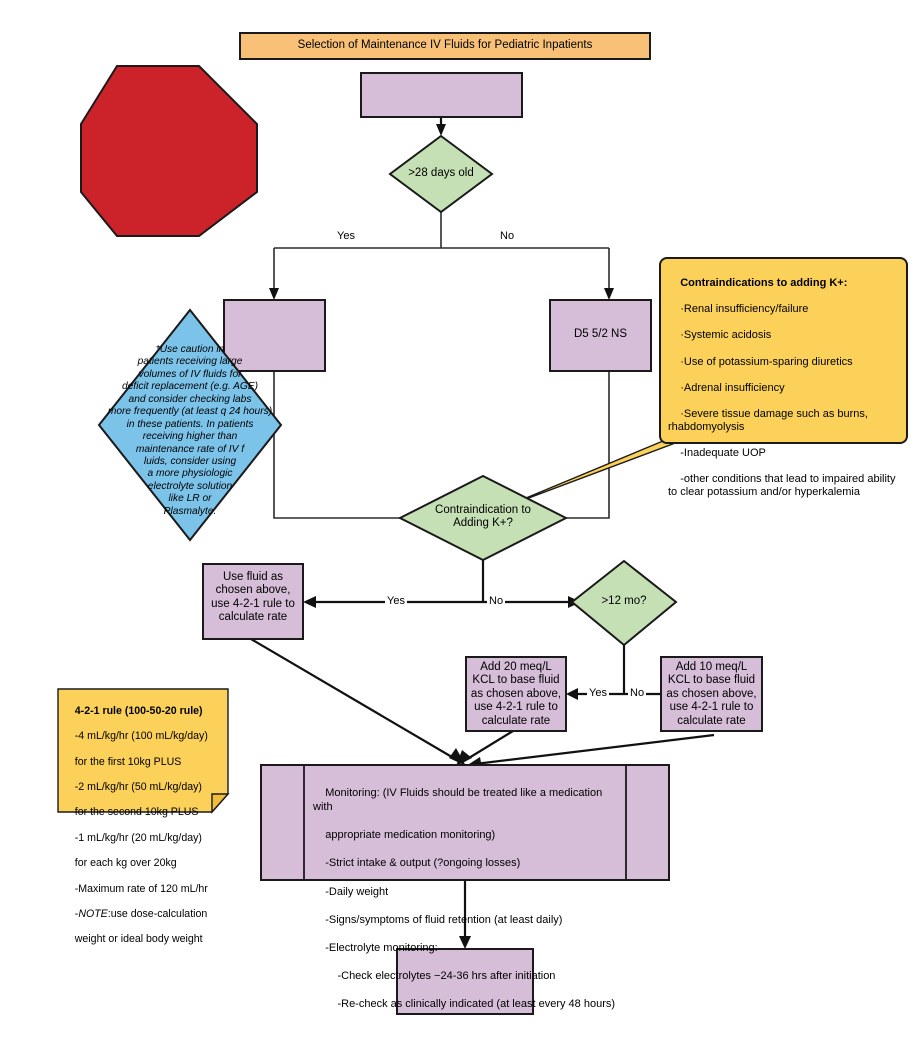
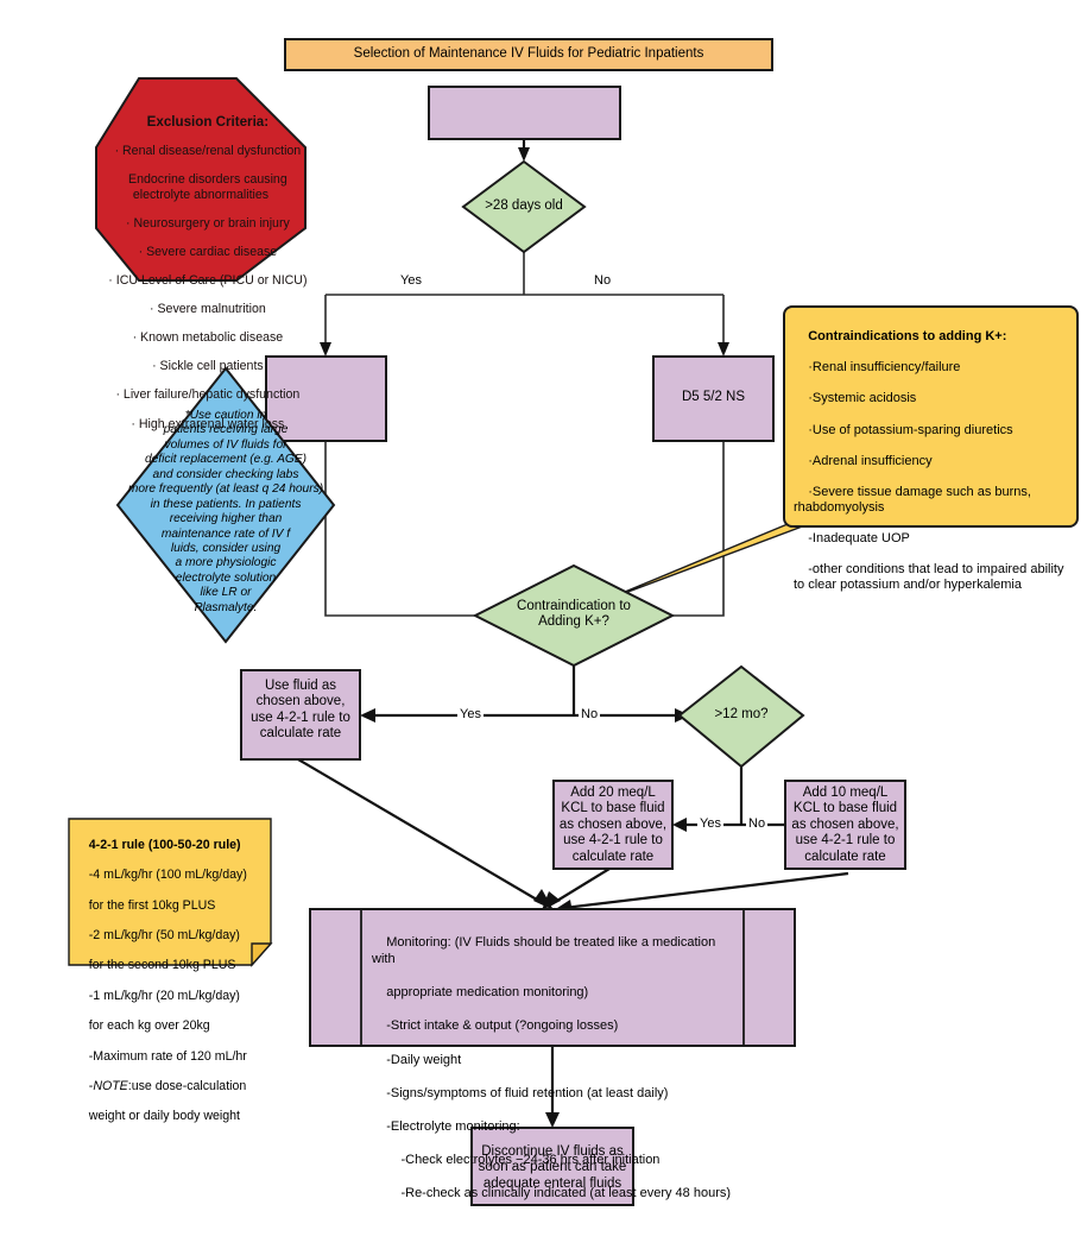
  Selection of Maintenance IV Fluids for Pediatric Inpatients
+ Exclusion Criteria:
+ · Renal disease/renal dysfunction
+ Endocrine disorders causing electrolyte abnormalities
+ · Neurosurgery or brain injury
+ · Severe cardiac disease
+ · ICU Level of Care (PICU or NICU)
+ · Severe malnutrition
+ · Known metabolic disease
+ · Sickle cell patients
+ · Liver failure/hepatic dysfunction
+ · High extrarenal water loss
  >28 days old
  D5 5/2 NS
  *Use caution in
  patients receiving large
  volumes of IV fluids for
  deficit replacement (e.g. AGE)
  and consider checking labs
  more frequently (at least q 24 hours)
  in these patients. In patients
  receiving higher than
  maintenance rate of IV f
  luids, consider using
  a more physiologic
  electrolyte solution
  like LR or
  Plasmalyte.
  Contraindications to adding K+:
  ·Renal insufficiency/failure
  ·Systemic acidosis
  ·Use of potassium-sparing diuretics
  ·Adrenal insufficiency
  ·Severe tissue damage such as burns, rhabdomyolysis
  -Inadequate UOP
  -other conditions that lead to impaired ability to clear potassium and/or hyperkalemia
  Contraindication to
  Adding K+?
  Use fluid as
  chosen above,
  use 4-2-1 rule to
  calculate rate
  >12 mo?
  Add 20 meq/L
  KCL to base fluid
  as chosen above,
  use 4-2-1 rule to
  calculate rate
  Add 10 meq/L
  KCL to base fluid
  as chosen above,
  use 4-2-1 rule to
  calculate rate
  4-2-1 rule (100-50-20 rule)
  -4 mL/kg/hr (100 mL/kg/day)
  for the first 10kg PLUS
  -2 mL/kg/hr (50 mL/kg/day)
  for the second 10kg PLUS
  -1 mL/kg/hr (20 mL/kg/day)
  for each kg over 20kg
  -Maximum rate of 120 mL/hr
  -NOTE:use dose-calculation
- weight or ideal body weight
+ weight or daily body weight
  Monitoring: (IV Fluids should be treated like a medication with
  appropriate medication monitoring)
  -Strict intake & output (?ongoing losses)
  -Daily weight
  -Signs/symptoms of fluid retention (at least daily)
  -Electrolyte monitoring:
  -Check electrolytes −24-36 hrs after initiation
  -Re-check as clinically indicated (at least every 48 hours)
+ Discontinue IV fluids as
+ soon as patient can take
+ adequate enteral fluids
  Yes
  No
  Yes
  No
  Yes
  No
